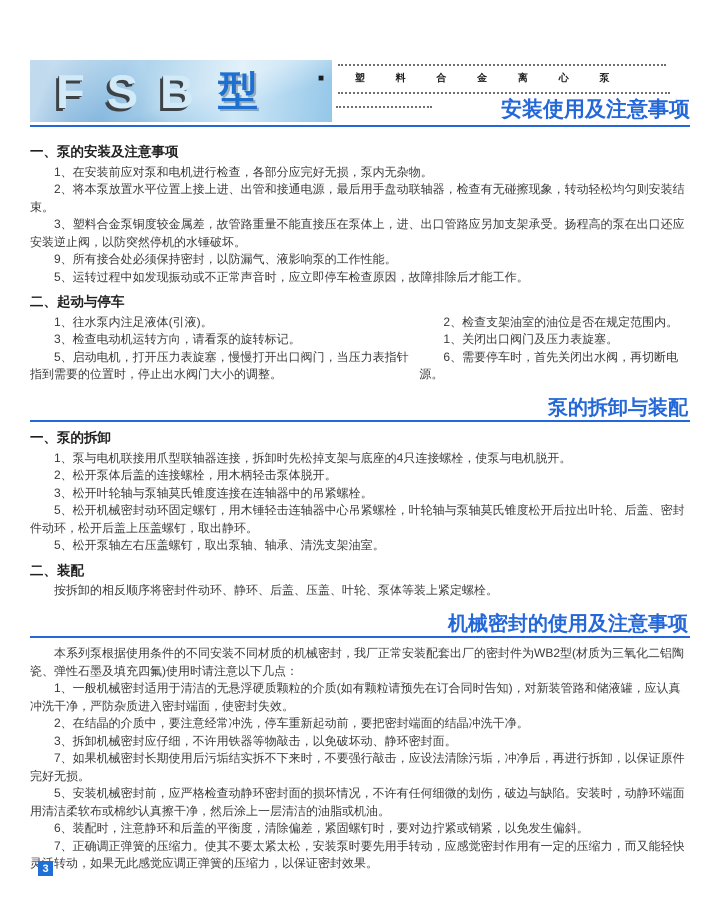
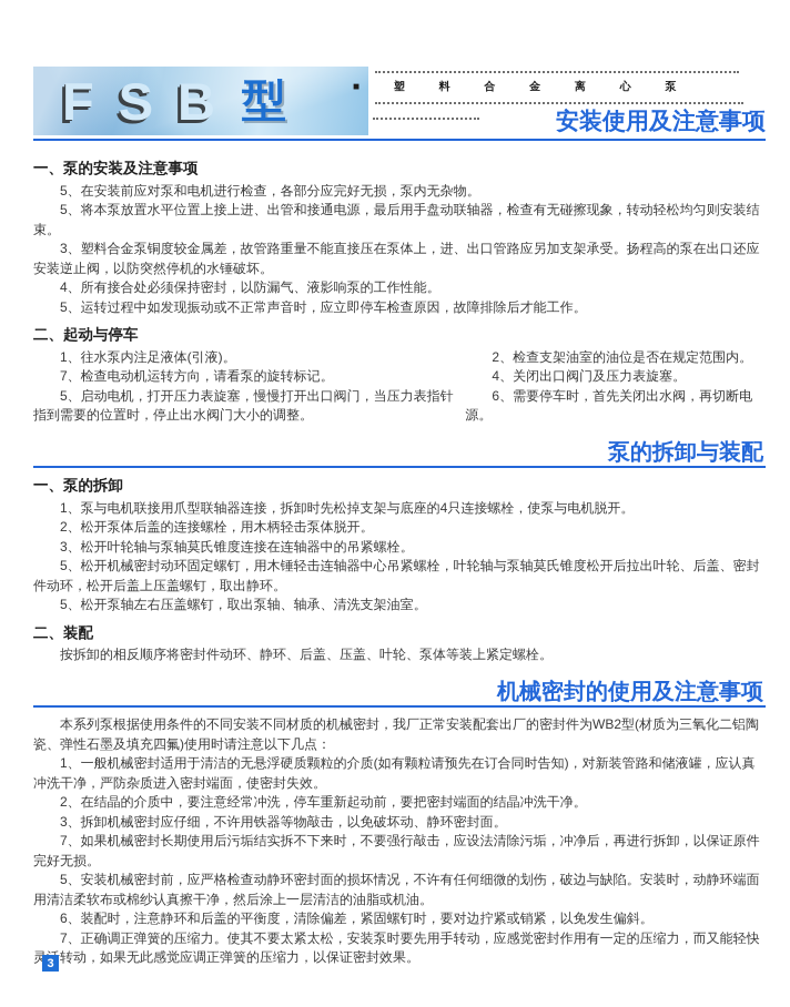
  FSB
  型
  ■ 塑 料 合 金 离 心 泵
  安装使用及注意事项
  一、泵的安装及注意事项
- 1、在安装前应对泵和电机进行检查，各部分应完好无损，泵内无杂物。
+ 5、在安装前应对泵和电机进行检查，各部分应完好无损，泵内无杂物。
- 2、将本泵放置水平位置上接上进、出管和接通电源，最后用手盘动联轴器，检查有无碰擦现象，转动轻松均匀则安装结束。
+ 5、将本泵放置水平位置上接上进、出管和接通电源，最后用手盘动联轴器，检查有无碰擦现象，转动轻松均匀则安装结束。
  3、塑料合金泵铜度较金属差，故管路重量不能直接压在泵体上，进、出口管路应另加支架承受。扬程高的泵在出口还应安装逆止阀，以防突然停机的水锤破坏。
- 9、所有接合处必须保持密封，以防漏气、液影响泵的工作性能。
+ 4、所有接合处必须保持密封，以防漏气、液影响泵的工作性能。
  5、运转过程中如发现振动或不正常声音时，应立即停车检查原因，故障排除后才能工作。
  二、起动与停车
  1、往水泵内注足液体(引液)。
- 3、检查电动机运转方向，请看泵的旋转标记。
+ 7、检查电动机运转方向，请看泵的旋转标记。
  5、启动电机，打开压力表旋塞，慢慢打开出口阀门，当压力表指针指到需要的位置时，停止出水阀门大小的调整。
  2、检查支架油室的油位是否在规定范围内。
- 1、关闭出口阀门及压力表旋塞。
+ 4、关闭出口阀门及压力表旋塞。
  6、需要停车时，首先关闭出水阀，再切断电源。
  泵的拆卸与装配
  一、泵的拆卸
  1、泵与电机联接用爪型联轴器连接，拆卸时先松掉支架与底座的4只连接螺栓，使泵与电机脱开。
  2、松开泵体后盖的连接螺栓，用木柄轻击泵体脱开。
  3、松开叶轮轴与泵轴莫氏锥度连接在连轴器中的吊紧螺栓。
  5、松开机械密封动环固定螺钉，用木锤轻击连轴器中心吊紧螺栓，叶轮轴与泵轴莫氏锥度松开后拉出叶轮、后盖、密封件动环，松开后盖上压盖螺钉，取出静环。
  5、松开泵轴左右压盖螺钉，取出泵轴、轴承、清洗支架油室。
  二、装配
  按拆卸的相反顺序将密封件动环、静环、后盖、压盖、叶轮、泵体等装上紧定螺栓。
  机械密封的使用及注意事项
  本系列泵根据使用条件的不同安装不同材质的机械密封，我厂正常安装配套出厂的密封件为WB2型(材质为三氧化二铝陶瓷、弹性石墨及填充四氟)使用时请注意以下几点：
  1、一般机械密封适用于清洁的无悬浮硬质颗粒的介质(如有颗粒请预先在订合同时告知)，对新装管路和储液罐，应认真冲洗干净，严防杂质进入密封端面，使密封失效。
  2、在结晶的介质中，要注意经常冲洗，停车重新起动前，要把密封端面的结晶冲洗干净。
  3、拆卸机械密封应仔细，不许用铁器等物敲击，以免破坏动、静环密封面。
  7、如果机械密封长期使用后污垢结实拆不下来时，不要强行敲击，应设法清除污垢，冲净后，再进行拆卸，以保证原件完好无损。
  5、安装机械密封前，应严格检查动静环密封面的损坏情况，不许有任何细微的划伤，破边与缺陷。安装时，动静环端面用清洁柔软布或棉纱认真擦干净，然后涂上一层清洁的油脂或机油。
  6、装配时，注意静环和后盖的平衡度，清除偏差，紧固螺钉时，要对边拧紧或销紧，以免发生偏斜。
  7、正确调正弹簧的压缩力。使其不要太紧太松，安装泵时要先用手转动，应感觉密封作用有一定的压缩力，而又能轻快灵转动，如果无此感觉应调正弹簧的压缩力，以保证密封效果。
  3
